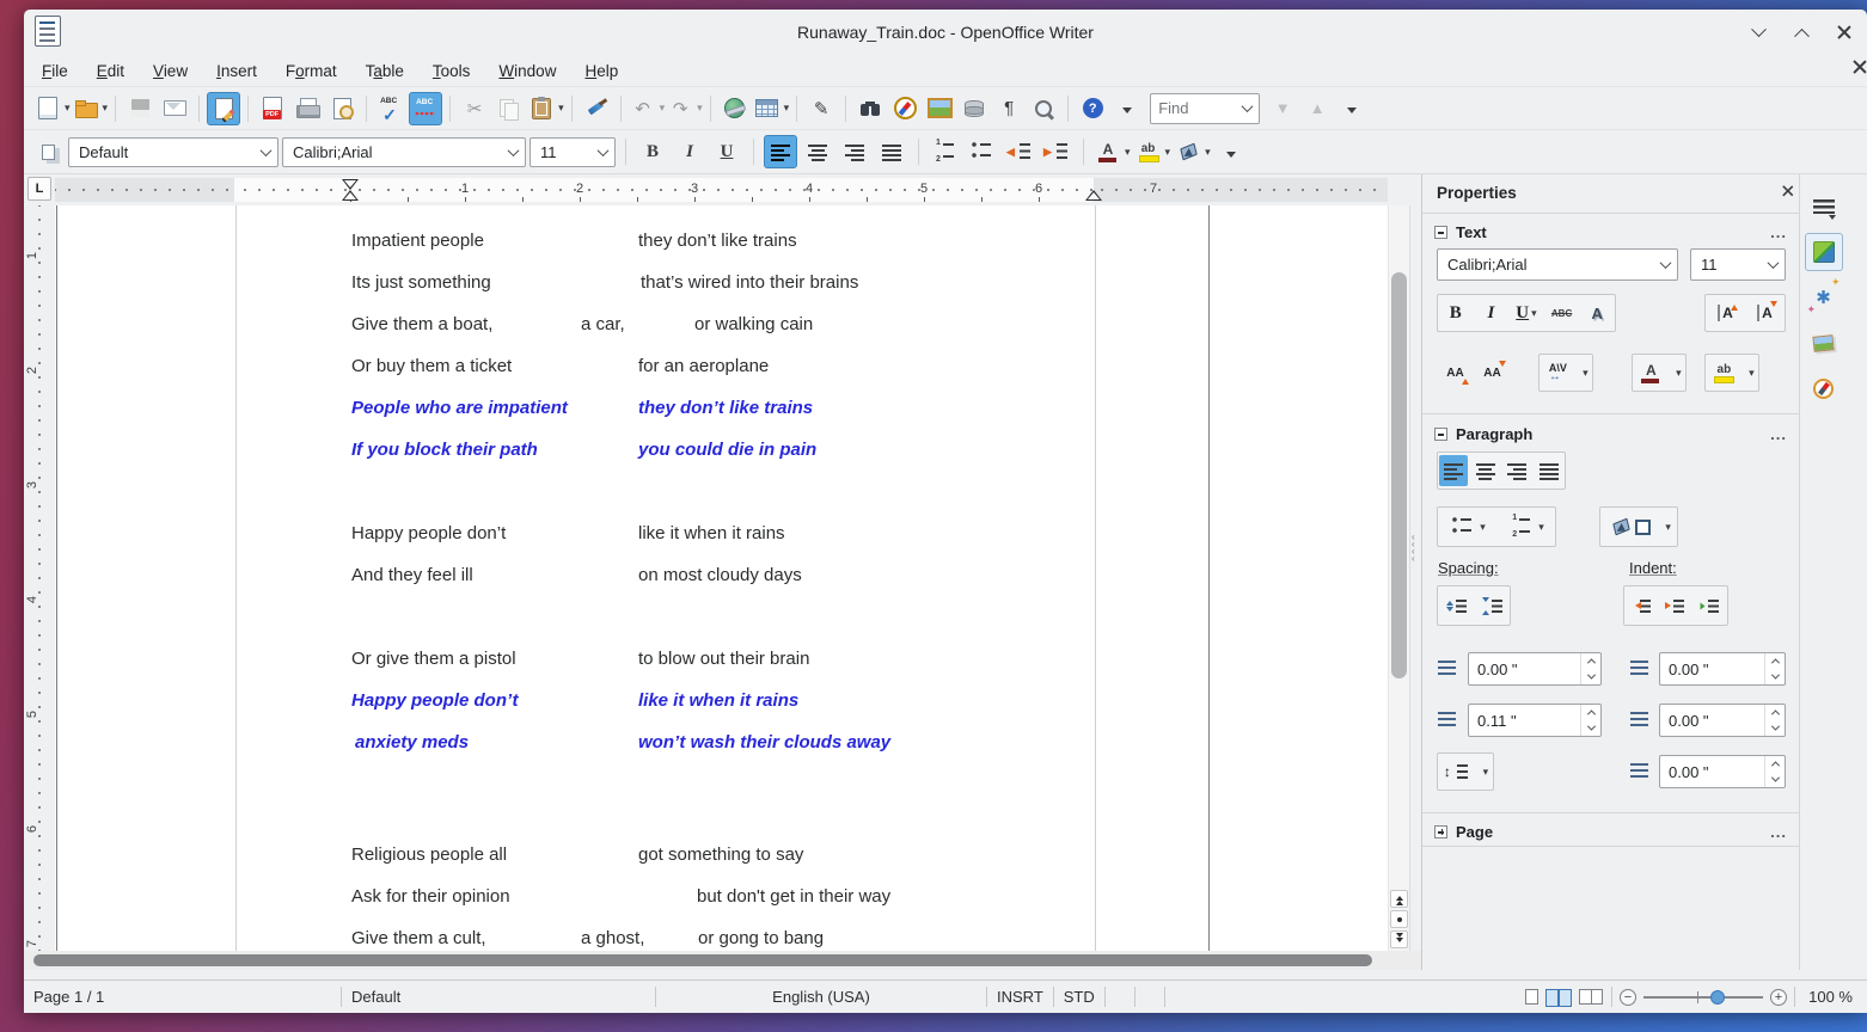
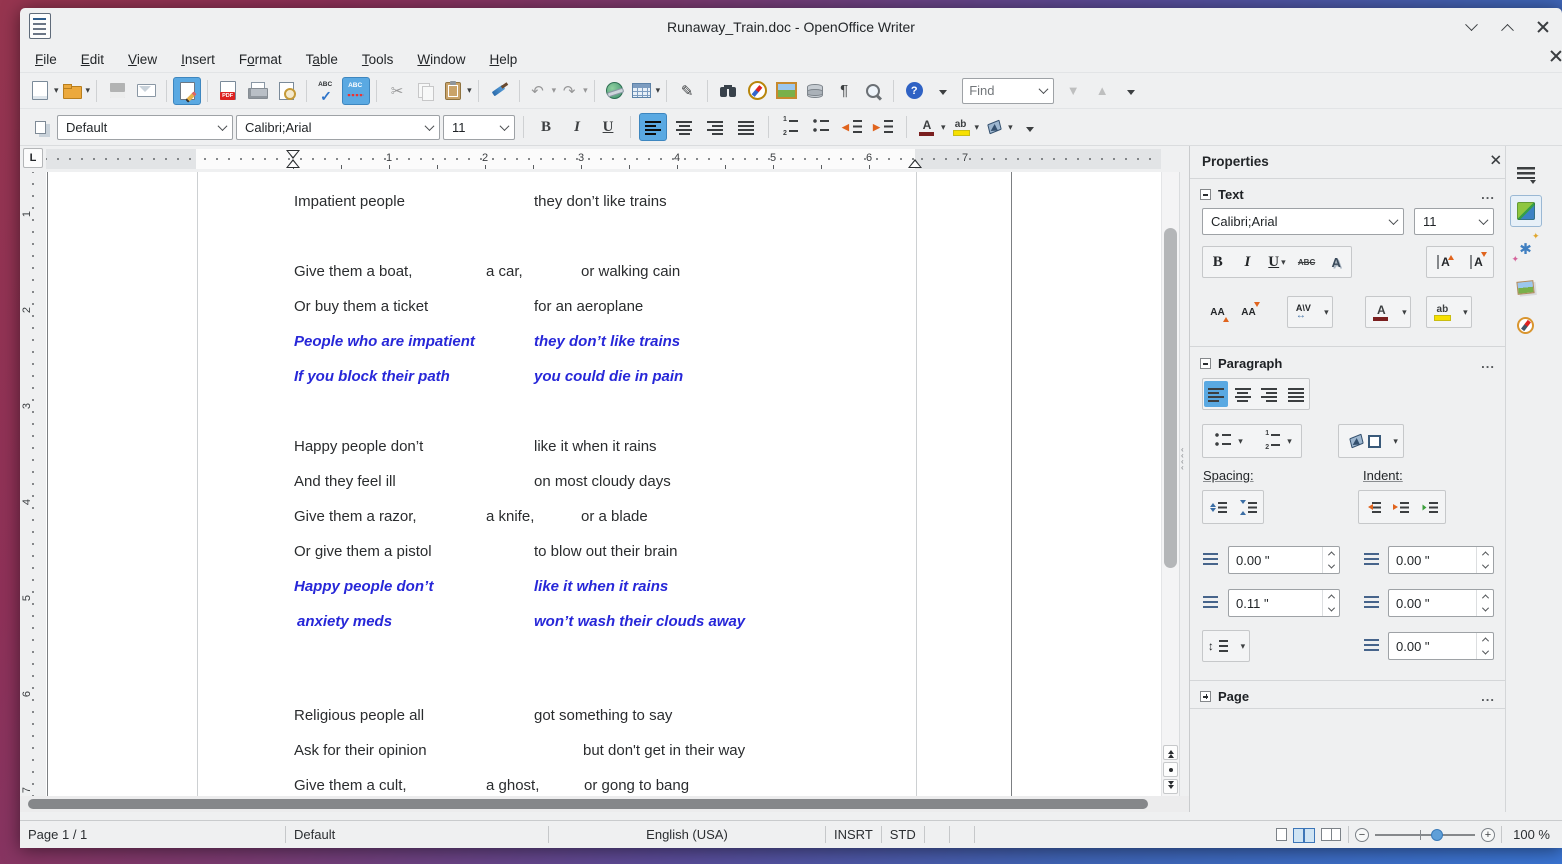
  Runaway_Train.doc - OpenOffice Writer
  File
  Edit
  View
  Insert
  Format
  Table
  Tools
  Window
  Help
  ▾
  ▾
  ✂
  ▾
  ↶
  ▾
  ↷
  ▾
  ▾
  ✎
  ¶
  Find
  ▼
  ▲
  Default
  Calibri;Arial
  11
  B
  I
  U
  ▾
  ▾
  ▾
  L
  1
  2
  3
  4
  5
  6
  7
  Impatient people
  they don’t like trains
- Its just something
- that’s wired into their brains
  Give them a boat,
  a car,
  or walking cain
  Or buy them a ticket
  for an aeroplane
  People who are impatient
  they don’t like trains
  If you block their path
  you could die in pain
  Happy people don’t
  like it when it rains
  And they feel ill
  on most cloudy days
+ Give them a razor,
+ a knife,
+ or a blade
  Or give them a pistol
  to blow out their brain
  Happy people don’t
  like it when it rains
  anxiety meds
  won’t wash their clouds away
  Religious people all
  got something to say
  Ask for their opinion
  but don't get in their way
  Give them a cult,
  a ghost,
  or gong to bang
  Properties
  Text
  ...
  Calibri;Arial
  11
  B
  I
  U
  ▾
  ABC
  A
  A
  A
  AA
  AA
  A\V
  ▾
  ▾
  ▾
  Paragraph
  ...
  ▾
  ▾
  ▾
  Spacing:
  Indent:
  ▾
  Page
  ...
  0.00 "
  0.00 "
  0.11 "
  0.00 "
  0.00 "
  ✱
  Page 1 / 1
  Default
  English (USA)
  INSRT
  STD
  −
  +
  100 %
